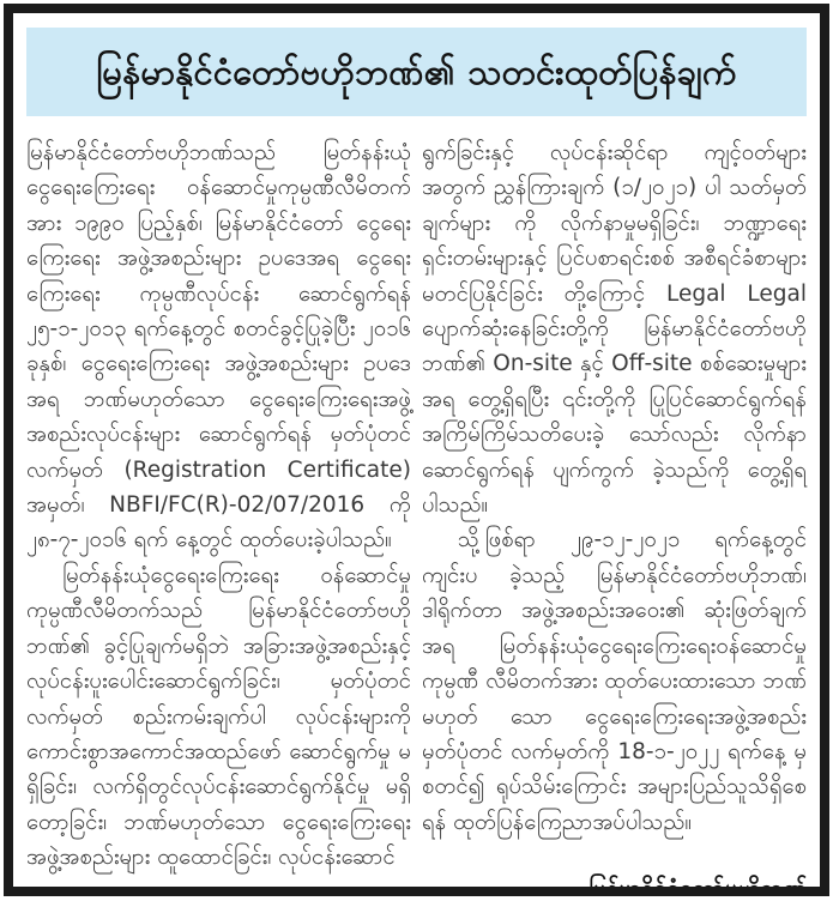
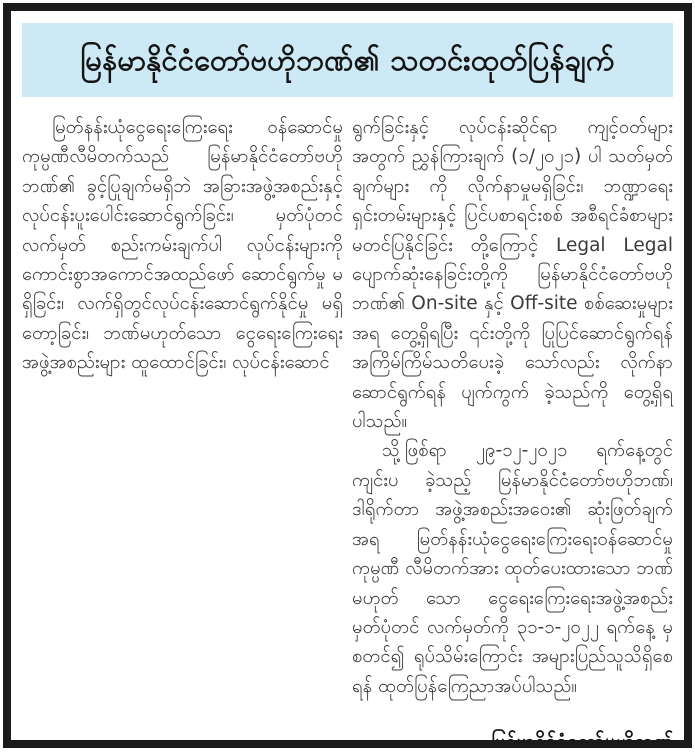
  မြန်မာနိုင်ငံတော်ဗဟိုဘဏ်၏ သတင်းထုတ်ပြန်ချက်
- မြန်မာနိုင်ငံတော်ဗဟိုဘဏ်သည် မြတ်နန်းယုံ ငွေရေးကြေးရေး ဝန်ဆောင်မှုကုမ္ပဏီလီမိတက် အား ၁၉၉၀ ပြည့်နှစ်၊ မြန်မာနိုင်ငံတော် ငွေရေး ကြေးရေး အဖွဲ့အစည်းများ ဥပဒေအရ ငွေရေး ကြေးရေး ကုမ္ပဏီလုပ်ငန်း ဆောင်ရွက်ရန် ၂၅-၁-၂၀၁၃ ရက်နေ့တွင် စတင်ခွင့်ပြုခဲ့ပြီး ၂၀၁၆ ခုနှစ်၊ ငွေရေးကြေးရေး အဖွဲ့အစည်းများ ဥပဒေ အရ ဘဏ်မဟုတ်သော ငွေရေးကြေးရေးအဖွဲ့ အစည်းလုပ်ငန်းများ ဆောင်ရွက်ရန် မှတ်ပုံတင် လက်မှတ် (Registration Certificate) အမှတ်၊ NBFI/FC(R)-02/07/2016 ကို ၂၈-၇-၂၀၁၆ ရက် နေ့တွင် ထုတ်ပေးခဲ့ပါသည်။
  မြတ်နန်းယုံငွေရေးကြေးရေး ဝန်ဆောင်မှု ကုမ္ပဏီလီမိတက်သည် မြန်မာနိုင်ငံတော်ဗဟို ဘဏ်၏ ခွင့်ပြုချက်မရှိဘဲ အခြားအဖွဲ့အစည်းနှင့် လုပ်ငန်းပူးပေါင်းဆောင်ရွက်ခြင်း၊ မှတ်ပုံတင် လက်မှတ် စည်းကမ်းချက်ပါ လုပ်ငန်းများကို ကောင်းစွာအကောင်အထည်ဖော် ဆောင်ရွက်မှု မရှိခြင်း၊ လက်ရှိတွင်လုပ်ငန်းဆောင်ရွက်နိုင်မှု မရှိတော့ခြင်း၊ ဘဏ်မဟုတ်သော ငွေရေးကြေးရေး အဖွဲ့အစည်းများ ထူထောင်ခြင်း၊ လုပ်ငန်းဆောင်
  ရွက်ခြင်းနှင့် လုပ်ငန်းဆိုင်ရာ ကျင့်ဝတ်များအတွက် ညွှန်ကြားချက် (၁/၂၀၂၁) ပါ သတ်မှတ်ချက်များ ကို လိုက်နာမှုမရှိခြင်း၊ ဘဏ္ဍာရေးရှင်းတမ်းများနှင့် ပြင်ပစာရင်းစစ် အစီရင်ခံစာများ မတင်ပြနိုင်ခြင်း တို့ကြောင့် Legal Legal ပျောက်ဆုံးနေခြင်းတို့ကို မြန်မာနိုင်ငံတော်ဗဟိုဘဏ်၏ On-site နှင့် Off-site စစ်ဆေးမှုများအရ တွေ့ရှိရပြီး ၎င်းတို့ကို ပြုပြင်ဆောင်ရွက်ရန် အကြိမ်ကြိမ်သတိပေးခဲ့ သော်လည်း လိုက်နာဆောင်ရွက်ရန် ပျက်ကွက် ခဲ့သည်ကို တွေ့ရှိရပါသည်။
- သို့ဖြစ်ရာ ၂၉-၁၂-၂၀၂၁ ရက်နေ့တွင် ကျင်းပ ခဲ့သည့် မြန်မာနိုင်ငံတော်ဗဟိုဘဏ်၊ ဒါရိုက်တာ အဖွဲ့အစည်းအဝေး၏ ဆုံးဖြတ်ချက်အရ မြတ်နန်းယုံငွေရေးကြေးရေးဝန်ဆောင်မှု ကုမ္ပဏီ လီမိတက်အား ထုတ်ပေးထားသော ဘဏ်မဟုတ် သော ငွေရေးကြေးရေးအဖွဲ့အစည်း မှတ်ပုံတင် လက်မှတ်ကို 18-၁-၂၀၂၂ ရက်နေ့ မှစတင်၍ ရုပ်သိမ်းကြောင်း အများပြည်သူသိရှိစေရန် ထုတ်ပြန်ကြေညာအပ်ပါသည်။
+ သို့ဖြစ်ရာ ၂၉-၁၂-၂၀၂၁ ရက်နေ့တွင် ကျင်းပ ခဲ့သည့် မြန်မာနိုင်ငံတော်ဗဟိုဘဏ်၊ ဒါရိုက်တာ အဖွဲ့အစည်းအဝေး၏ ဆုံးဖြတ်ချက်အရ မြတ်နန်းယုံငွေရေးကြေးရေးဝန်ဆောင်မှု ကုမ္ပဏီ လီမိတက်အား ထုတ်ပေးထားသော ဘဏ်မဟုတ် သော ငွေရေးကြေးရေးအဖွဲ့အစည်း မှတ်ပုံတင် လက်မှတ်ကို ၃၁-၁-၂၀၂၂ ရက်နေ့ မှစတင်၍ ရုပ်သိမ်းကြောင်း အများပြည်သူသိရှိစေရန် ထုတ်ပြန်ကြေညာအပ်ပါသည်။
